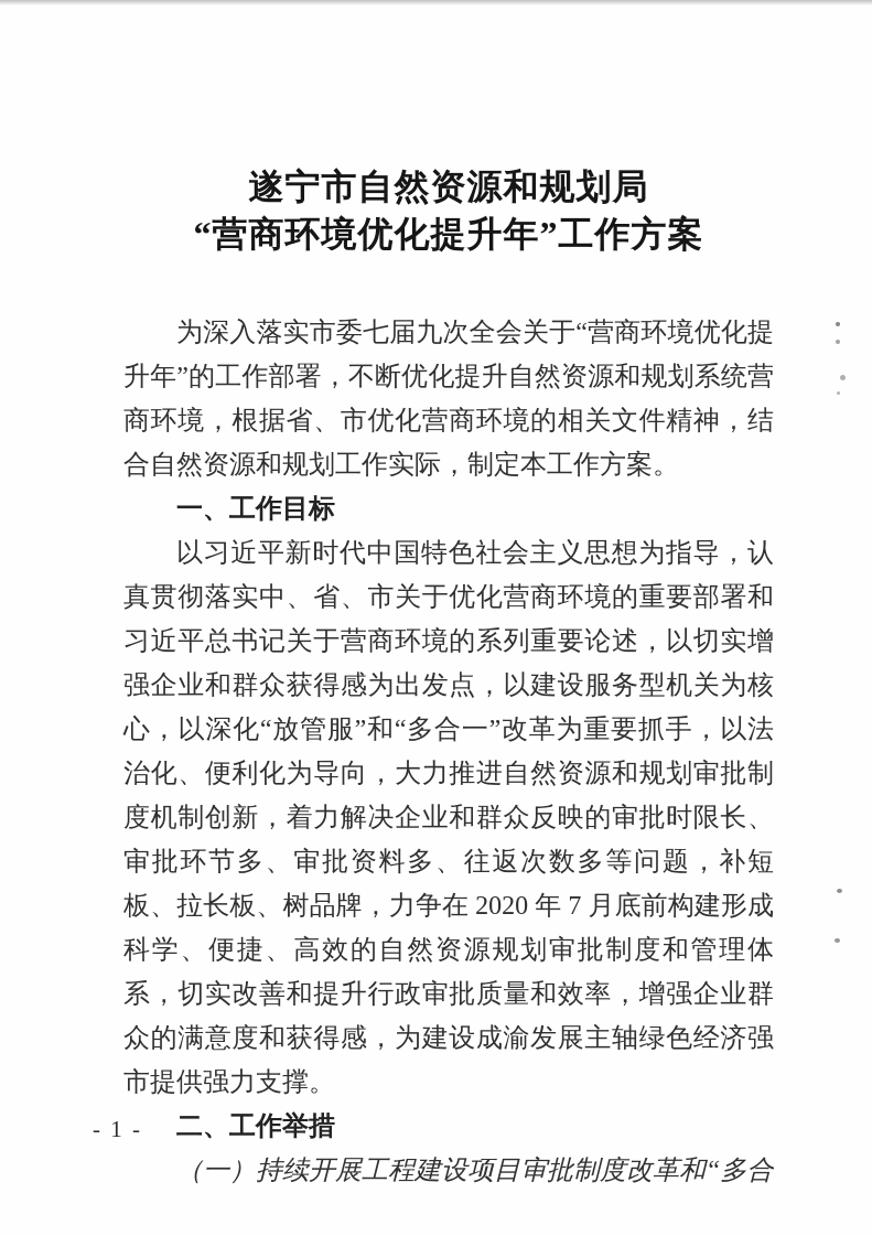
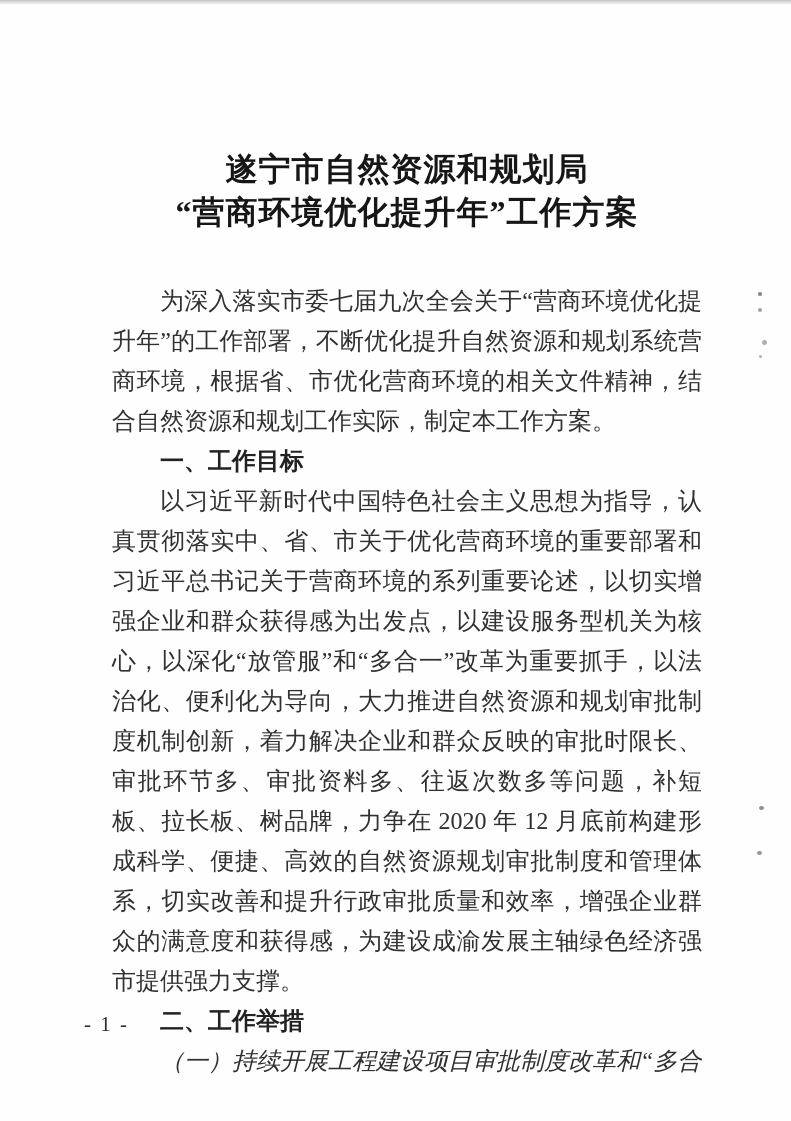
  遂宁市自然资源和规划局
  “营商环境优化提升年”工作方案
  为深入落实市委七届九次全会关于“营商环境优化提升年”的工作部署，不断优化提升自然资源和规划系统营商环境，根据省、市优化营商环境的相关文件精神，结合自然资源和规划工作实际，制定本工作方案。
  一、工作目标
- 以习近平新时代中国特色社会主义思想为指导，认真贯彻落实中、省、市关于优化营商环境的重要部署和习近平总书记关于营商环境的系列重要论述，以切实增强企业和群众获得感为出发点，以建设服务型机关为核心，以深化“放管服”和“多合一”改革为重要抓手，以法治化、便利化为导向，大力推进自然资源和规划审批制度机制创新，着力解决企业和群众反映的审批时限长、审批环节多、审批资料多、往返次数多等问题，补短板、拉长板、树品牌，力争在 2020 年 7 月底前构建形成科学、便捷、高效的自然资源规划审批制度和管理体系，切实改善和提升行政审批质量和效率，增强企业群众的满意度和获得感，为建设成渝发展主轴绿色经济强市提供强力支撑。
+ 以习近平新时代中国特色社会主义思想为指导，认真贯彻落实中、省、市关于优化营商环境的重要部署和习近平总书记关于营商环境的系列重要论述，以切实增强企业和群众获得感为出发点，以建设服务型机关为核心，以深化“放管服”和“多合一”改革为重要抓手，以法治化、便利化为导向，大力推进自然资源和规划审批制度机制创新，着力解决企业和群众反映的审批时限长、审批环节多、审批资料多、往返次数多等问题，补短板、拉长板、树品牌，力争在 2020 年 12 月底前构建形成科学、便捷、高效的自然资源规划审批制度和管理体系，切实改善和提升行政审批质量和效率，增强企业群众的满意度和获得感，为建设成渝发展主轴绿色经济强市提供强力支撑。
  二、工作举措
  （一）持续开展工程建设项目审批制度改革和“多合
  - 1 -
